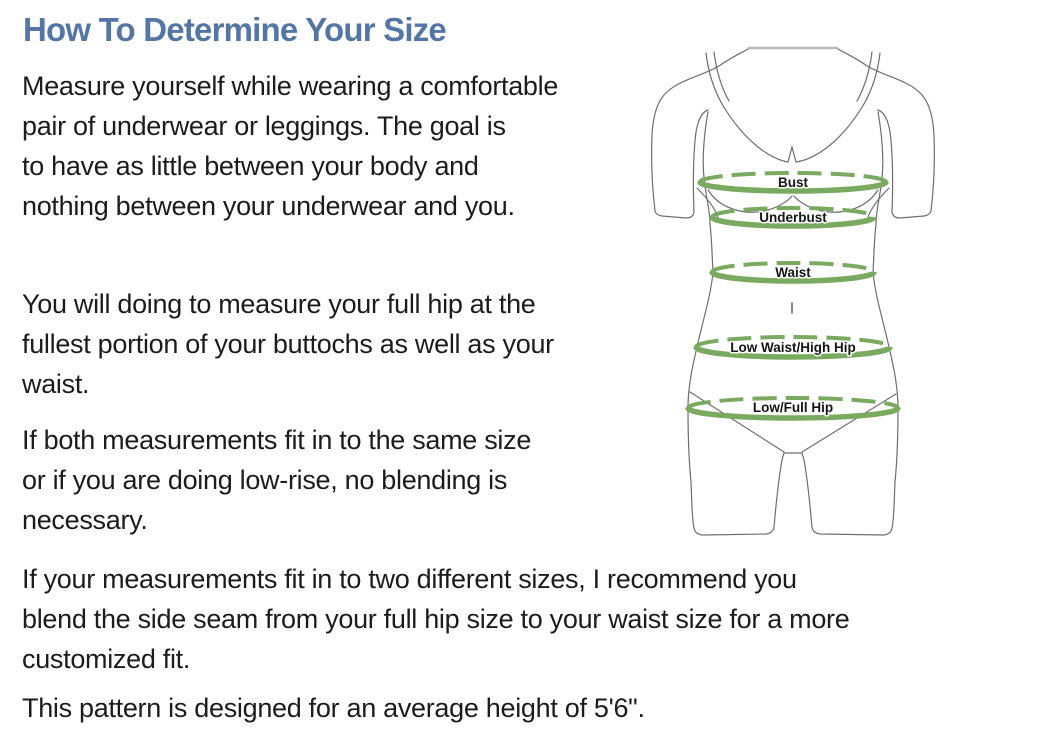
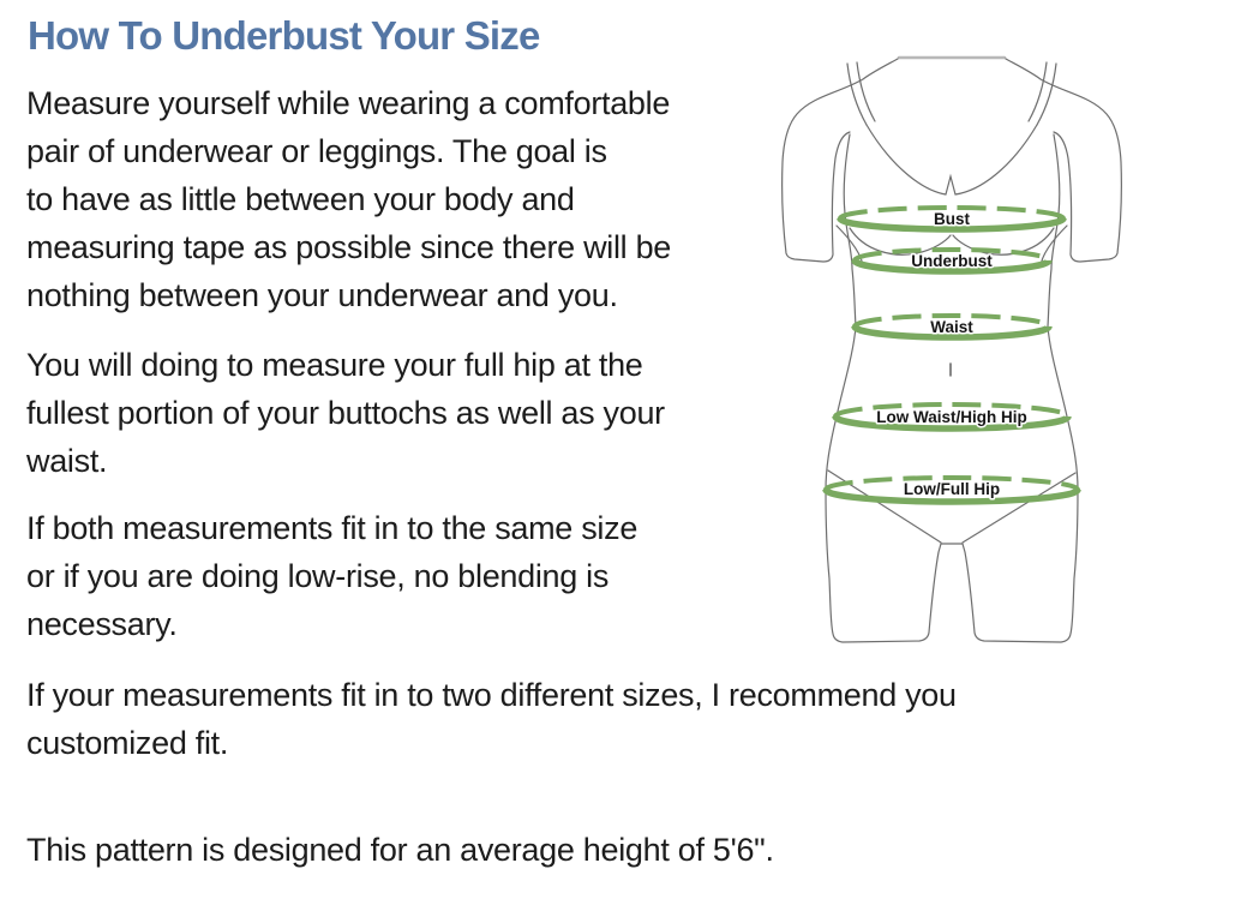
- How To Determine Your Size
+ How To Underbust Your Size
  Measure yourself while wearing a comfortable
  pair of underwear or leggings. The goal is
  to have as little between your body and
+ measuring tape as possible since there will be
  nothing between your underwear and you.
  You will doing to measure your full hip at the
  fullest portion of your buttochs as well as your
  waist.
  If both measurements fit in to the same size
  or if you are doing low-rise, no blending is
  necessary.
  If your measurements fit in to two different sizes, I recommend you
- blend the side seam from your full hip size to your waist size for a more
  customized fit.
  This pattern is designed for an average height of 5'6".
  Bust
  Underbust
  Waist
  Low Waist/High Hip
  Low/Full Hip
